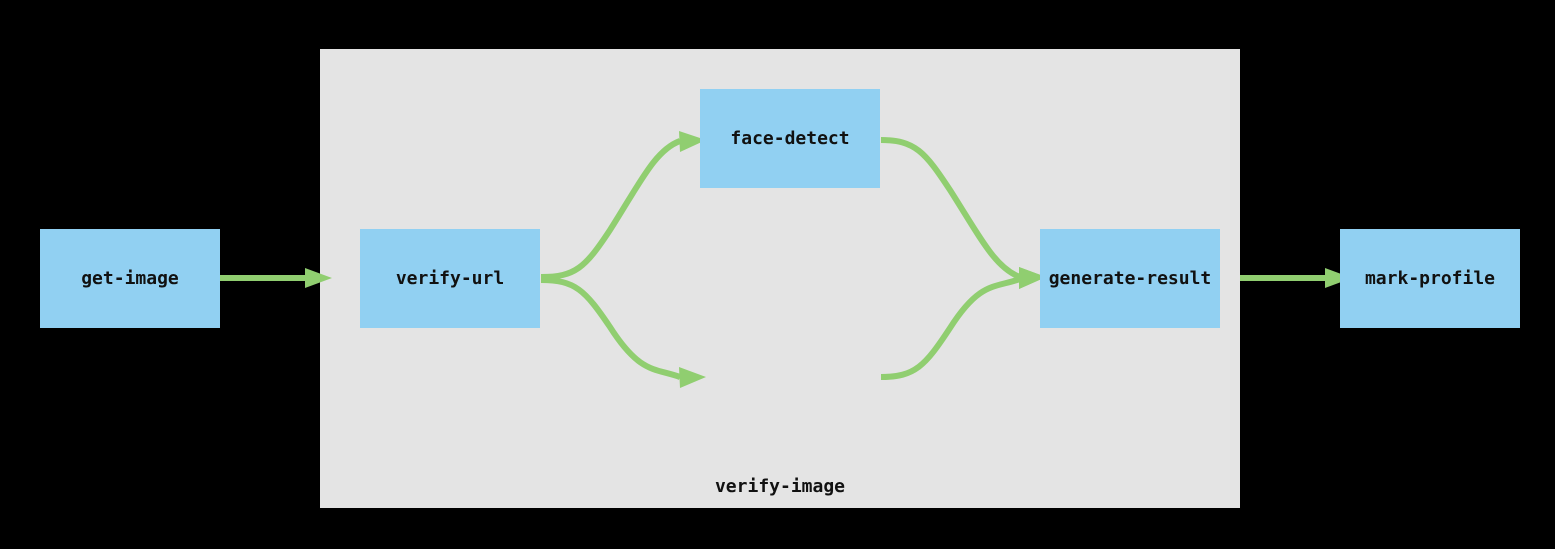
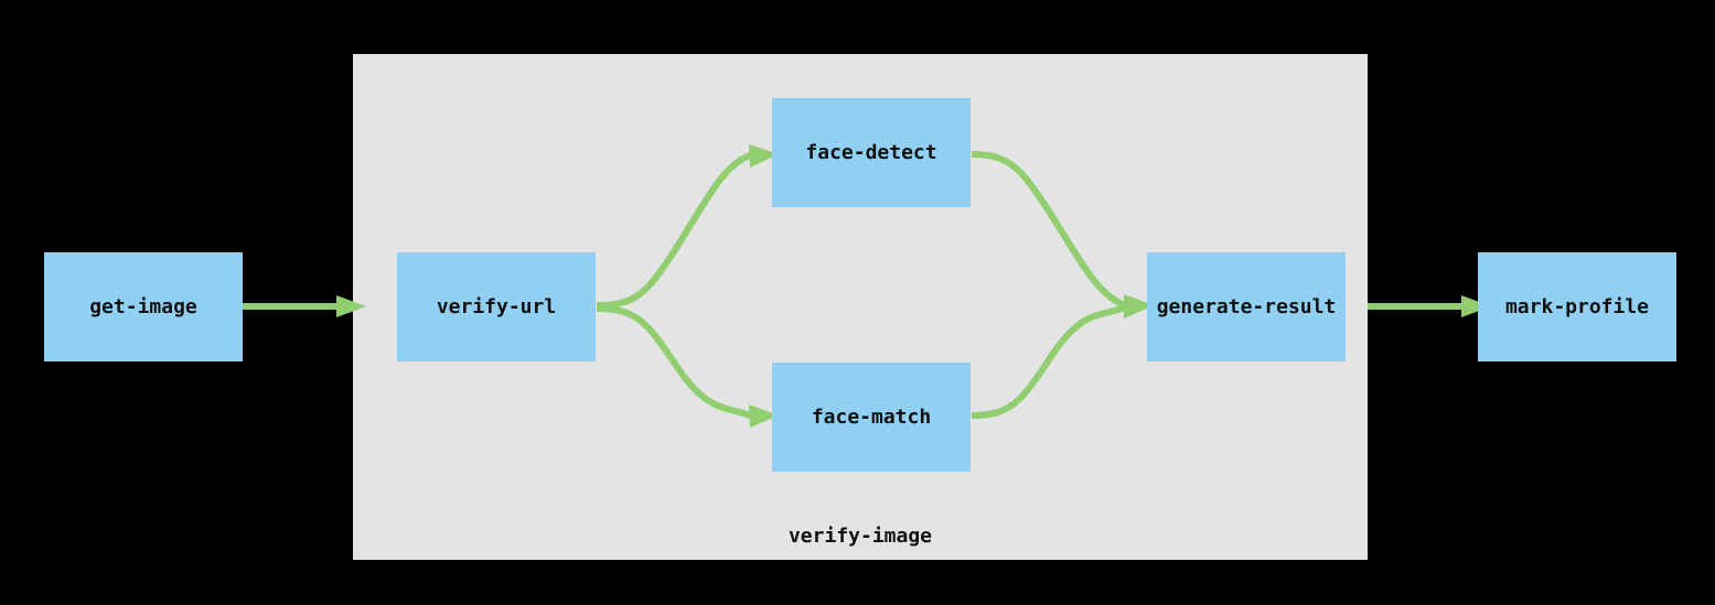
  verify-image
  get-image
  verify-url
  face-detect
+ face-match
  generate-result
  mark-profile
